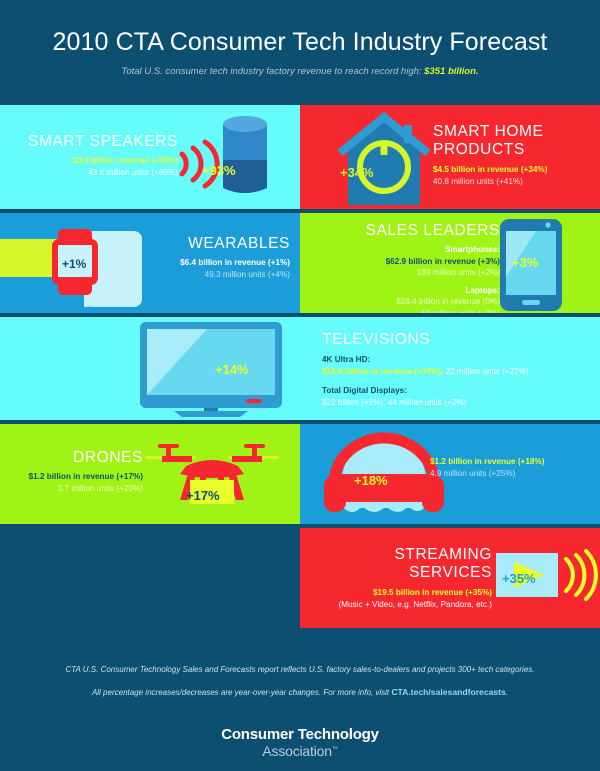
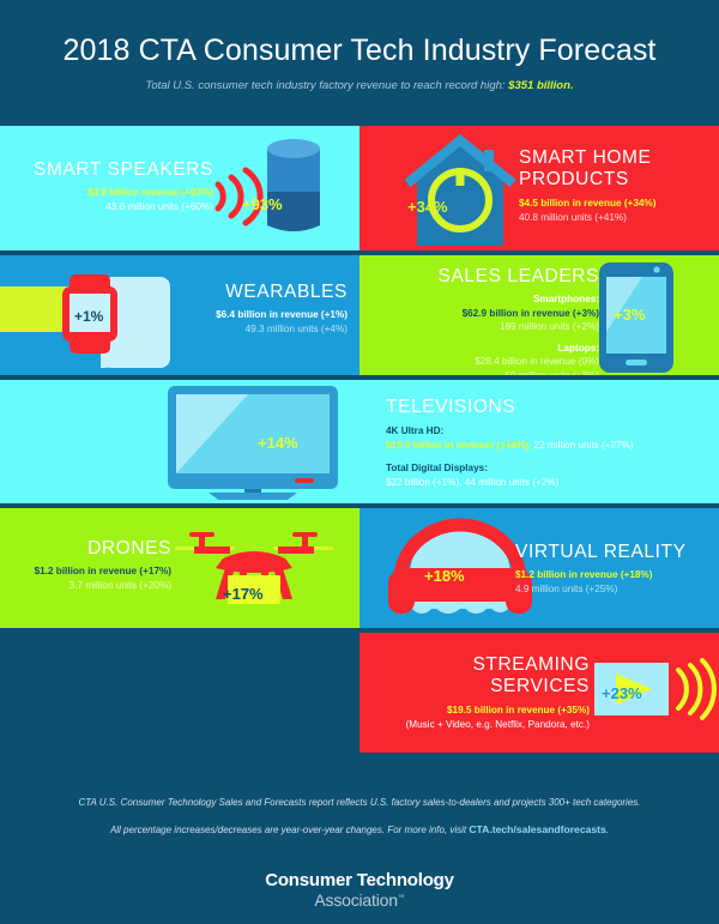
- 2010 CTA Consumer Tech Industry Forecast
+ 2018 CTA Consumer Tech Industry Forecast
  Total U.S. consumer tech industry factory revenue to reach record high: $351 billion.
  SMART SPEAKERS
  $3.8 billion revenue (+93%)
  43.6 million units (+60%)
  +93%
  +34%
  SMART HOME
  PRODUCTS
  $4.5 billion in revenue (+34%)
  40.8 million units (+41%)
  +1%
  WEARABLES
  $6.4 billion in revenue (+1%)
  49.3 million units (+4%)
  SALES LEADERS
  Smartphones:
  $62.9 billion in revenue (+3%)
  189 million units (+2%)
  Laptops:
  $28.4 billion in revenue (0%)
  +3%
  +14%
  TELEVISIONS
  4K Ultra HD:
  $15.9 billion in revenue (+14%), 22 million units (+27%)
  Total Digital Displays:
  $22 billion (+1%), 44 million units (+2%)
  DRONES
  $1.2 billion in revenue (+17%)
  3.7 million units (+20%)
  +17%
  +18%
+ VIRTUAL REALITY
  $1.2 billion in revenue (+18%)
  4.9 million units (+25%)
  STREAMING
  SERVICES
  $19.5 billion in revenue (+35%)
  (Music + Video, e.g. Netflix, Pandora, etc.)
- +35%
+ +23%
  CTA U.S. Consumer Technology Sales and Forecasts report reflects U.S. factory sales-to-dealers and projects 300+ tech categories.
  All percentage increases/decreases are year-over-year changes. For more info, visit CTA.tech/salesandforecasts.
  Consumer Technology
  Association
